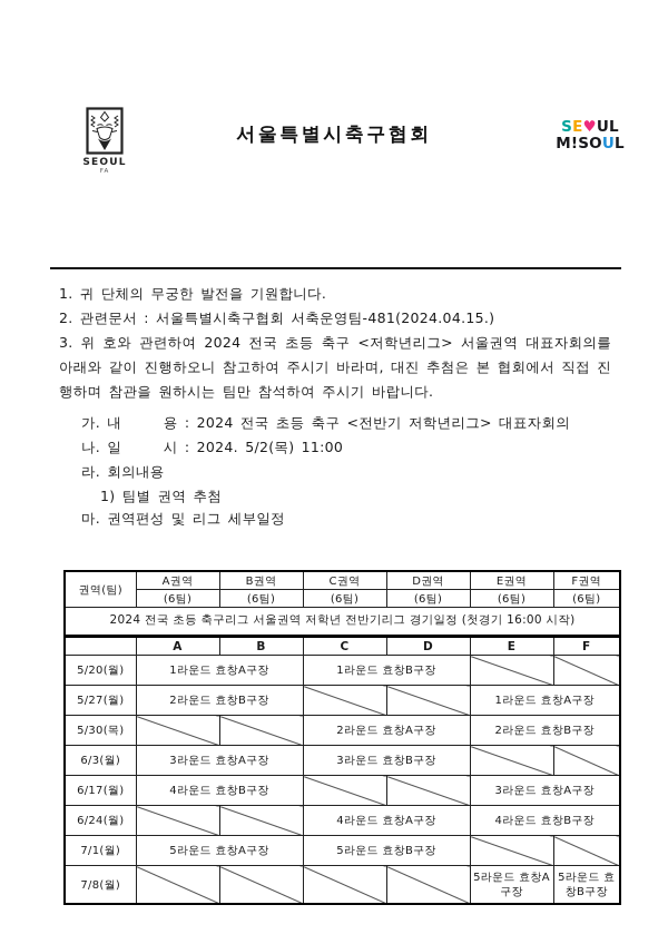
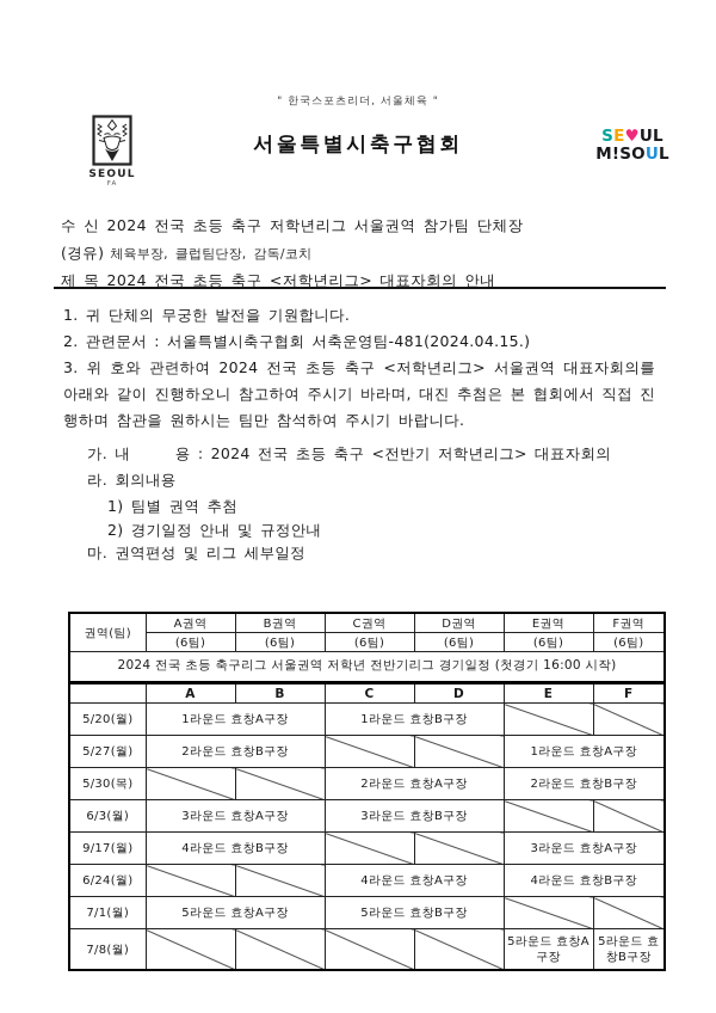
+ " 한국스포츠리더, 서울체육 "
  서울특별시축구협회
  SEOUL
  SE♥UL
  M!SOUL
+ 수 신 2024 전국 초등 축구 저학년리그 서울권역 참가팀 단체장
+ (경유) 체육부장, 클럽팀단장, 감독/코치
+ 제 목 2024 전국 초등 축구 <저학년리그> 대표자회의 안내
  1. 귀 단체의 무궁한 발전을 기원합니다.
  2. 관련문서 : 서울특별시축구협회 서축운영팀-481(2024.04.15.)
  3. 위 호와 관련하여 2024 전국 초등 축구 <저학년리그> 서울권역 대표자회의를 아래와 같이 진행하오니 참고하여 주시기 바라며, 대진 추첨은 본 협회에서 직접 진행하며 참관을 원하시는 팀만 참석하여 주시기 바랍니다.
  가. 내 용 : 2024 전국 초등 축구 <전반기 저학년리그> 대표자회의
- 나. 일 시 : 2024. 5/2(목) 11:00
  라. 회의내용
  1) 팀별 권역 추첨
+ 2) 경기일정 안내 및 규정안내
  마. 권역편성 및 리그 세부일정
  권역(팀)	A권역	B권역	C권역	D권역	E권역	F권역
  (6팀)	(6팀)	(6팀)	(6팀)	(6팀)	(6팀)
  2024 전국 초등 축구리그 서울권역 저학년 전반기리그 경기일정 (첫경기 16:00 시작)
  	A	B	C	D	E	F
  5/20(월)	1라운드 효창A구장	1라운드 효창B구장
  5/27(월)	2라운드 효창B구장			1라운드 효창A구장
  5/30(목)			2라운드 효창A구장	2라운드 효창B구장
  6/3(월)	3라운드 효창A구장	3라운드 효창B구장
- 6/17(월)	4라운드 효창B구장			3라운드 효창A구장
+ 9/17(월)	4라운드 효창B구장			3라운드 효창A구장
  6/24(월)			4라운드 효창A구장	4라운드 효창B구장
  7/1(월)	5라운드 효창A구장	5라운드 효창B구장
  7/8(월)					5라운드 효창A구장	5라운드 효창B구장
